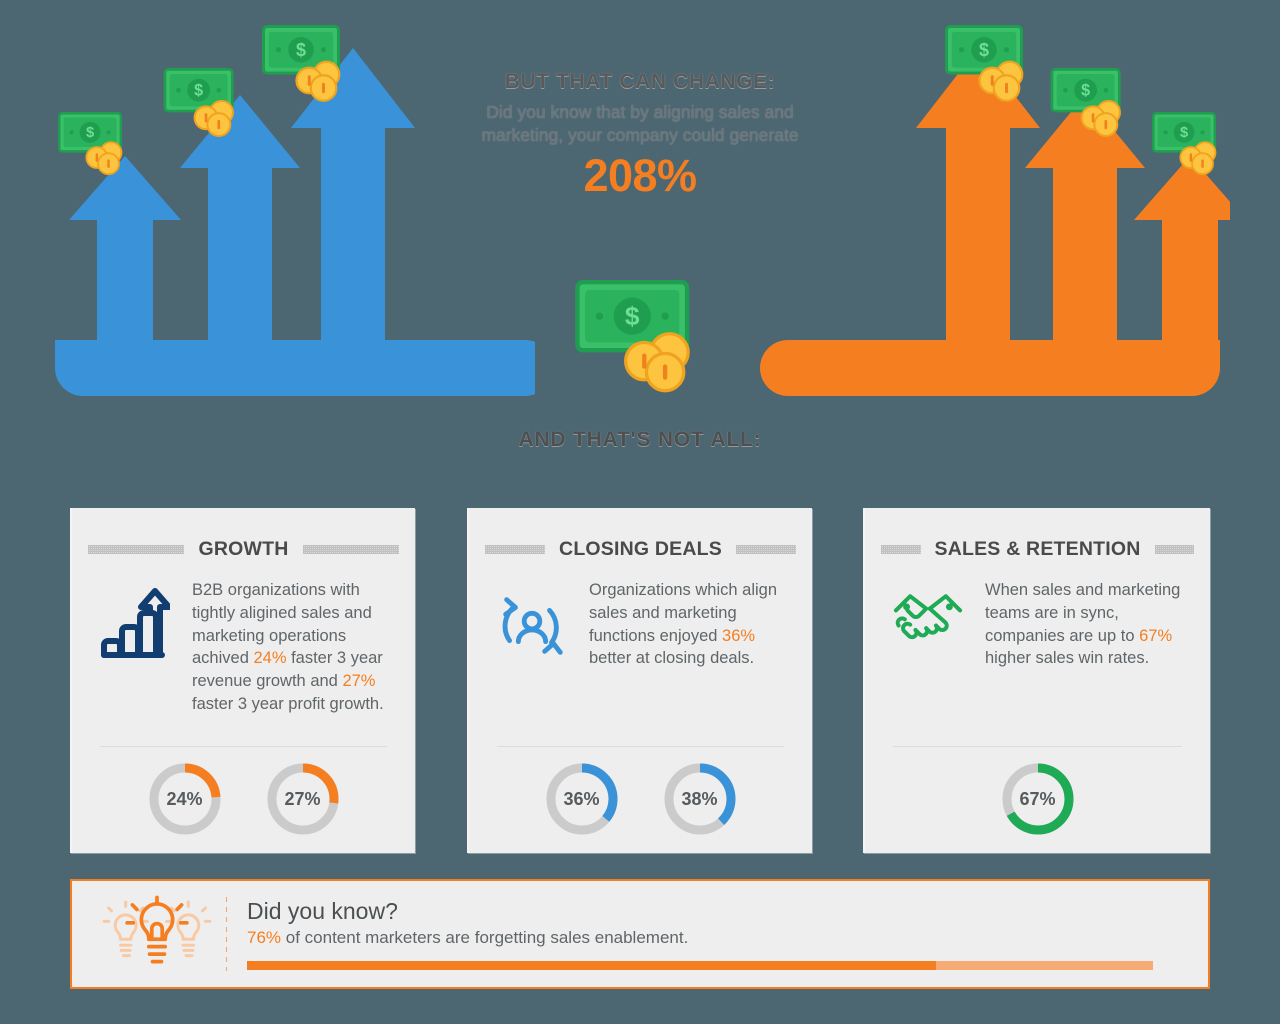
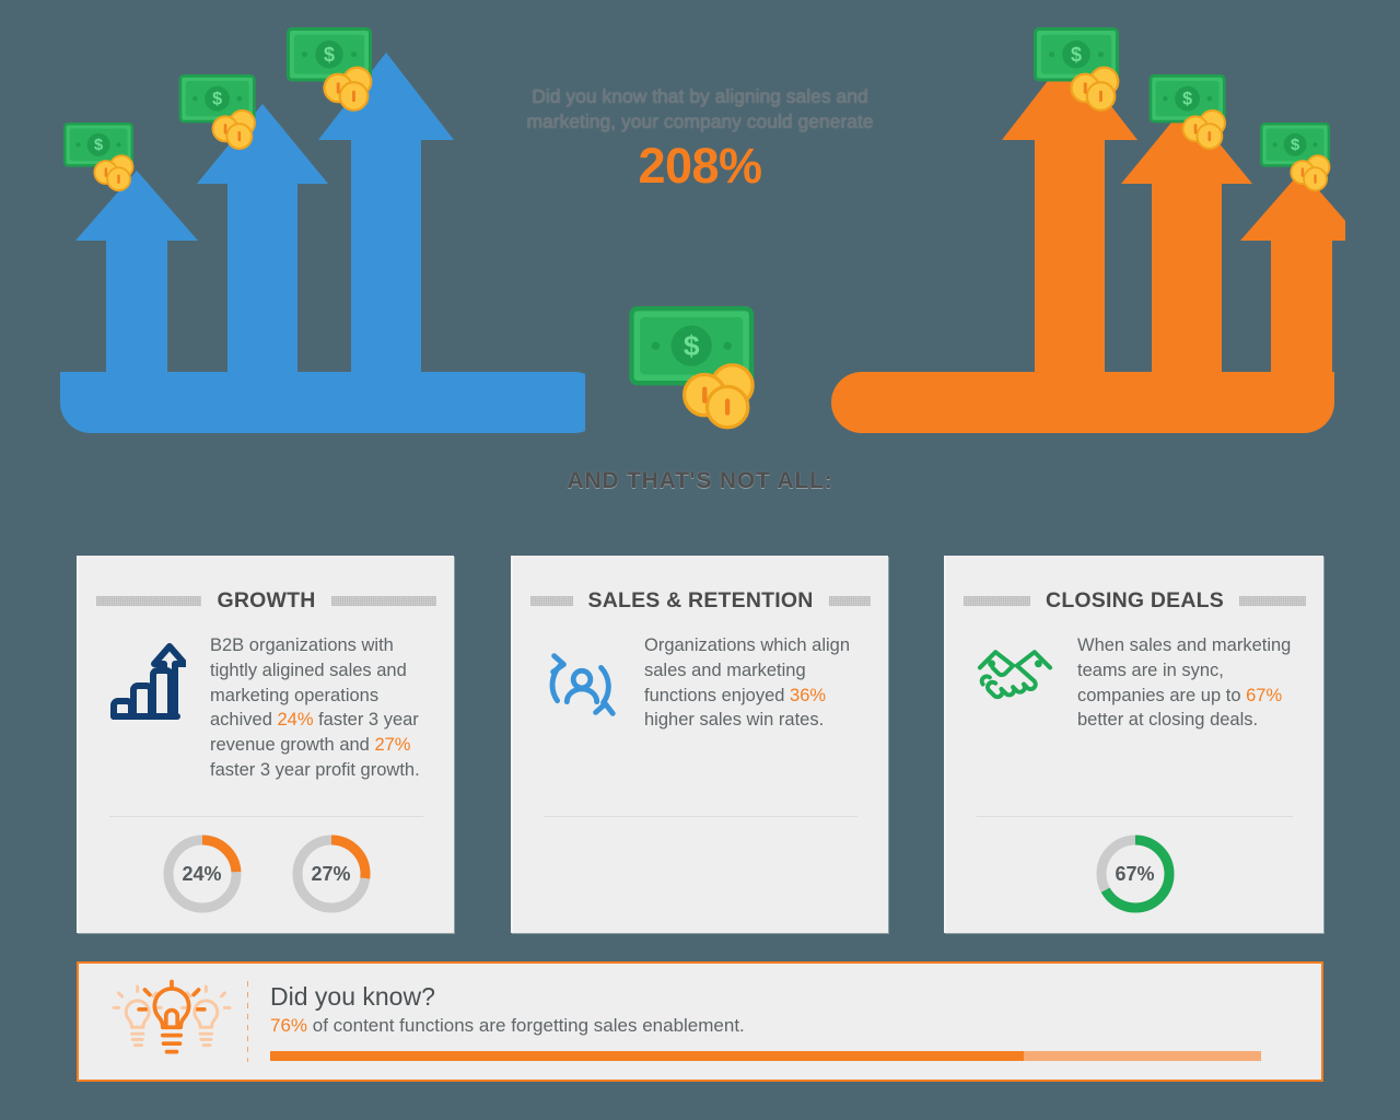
  $
  $
  $
- BUT THAT CAN CHANGE:
  Did you know that by aligning sales and
  marketing, your company could generate
  208%
  $
  $
  $
  $
  AND THAT'S NOT ALL:
  GROWTH
  B2B organizations with tightly aligined sales and marketing operations achived 24% faster 3 year revenue growth and 27% faster 3 year profit growth.
  24%
  27%
- CLOSING DEALS
+ SALES & RETENTION
- Organizations which align sales and marketing functions enjoyed 36% better at closing deals.
+ Organizations which align sales and marketing functions enjoyed 36% higher sales win rates.
- 36%
- 38%
- SALES & RETENTION
+ CLOSING DEALS
- When sales and marketing teams are in sync, companies are up to 67% higher sales win rates.
+ When sales and marketing teams are in sync, companies are up to 67% better at closing deals.
  67%
  Did you know?
- 76% of content marketers are forgetting sales enablement.
+ 76% of content functions are forgetting sales enablement.
